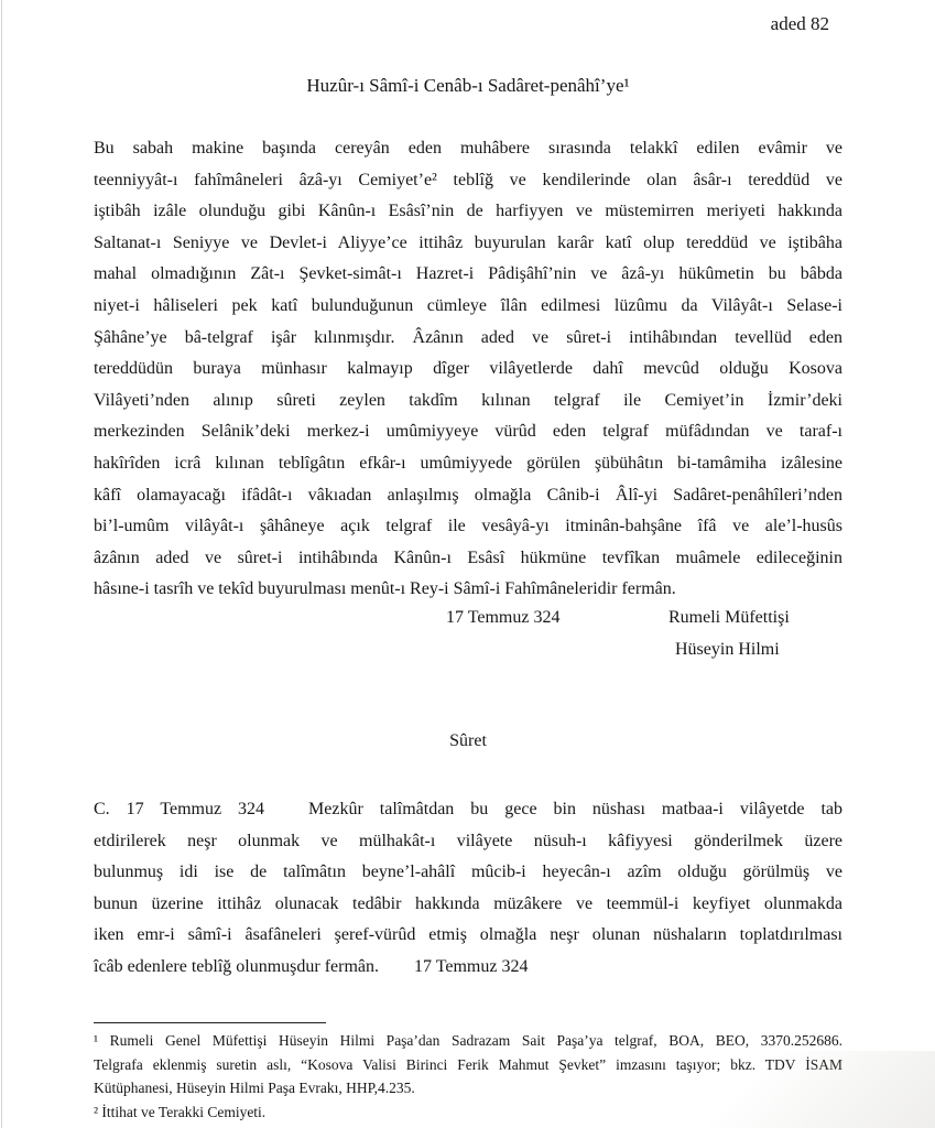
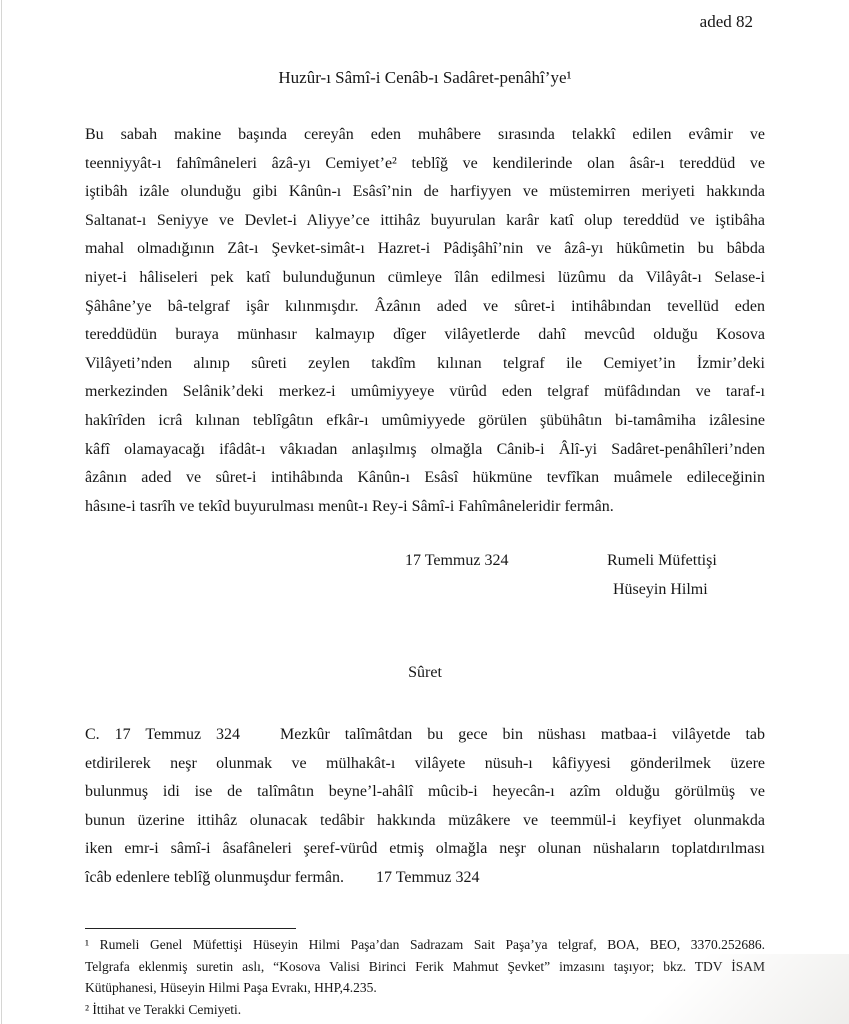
  aded 82
  Huzûr-ı Sâmî-i Cenâb-ı Sadâret-penâhî’ye¹
  Bu sabah makine başında cereyân eden muhâbere sırasında telakkî edilen evâmir ve
  teenniyyât-ı fahîmâneleri âzâ-yı Cemiyet’e² teblîğ ve kendilerinde olan âsâr-ı tereddüd ve
  iştibâh izâle olunduğu gibi Kânûn-ı Esâsî’nin de harfiyyen ve müstemirren meriyeti hakkında
  Saltanat-ı Seniyye ve Devlet-i Aliyye’ce ittihâz buyurulan karâr katî olup tereddüd ve iştibâha
  mahal olmadığının Zât-ı Şevket-simât-ı Hazret-i Pâdişâhî’nin ve âzâ-yı hükûmetin bu bâbda
  niyet-i hâliseleri pek katî bulunduğunun cümleye îlân edilmesi lüzûmu da Vilâyât-ı Selase-i
  Şâhâne’ye bâ-telgraf işâr kılınmışdır. Âzânın aded ve sûret-i intihâbından tevellüd eden
  tereddüdün buraya münhasır kalmayıp dîger vilâyetlerde dahî mevcûd olduğu Kosova
  Vilâyeti’nden alınıp sûreti zeylen takdîm kılınan telgraf ile Cemiyet’in İzmir’deki
  merkezinden Selânik’deki merkez-i umûmiyyeye vürûd eden telgraf müfâdından ve taraf-ı
  hakîrîden icrâ kılınan teblîgâtın efkâr-ı umûmiyyede görülen şübühâtın bi-tamâmiha izâlesine
  kâfî olamayacağı ifâdât-ı vâkıadan anlaşılmış olmağla Cânib-i Âlî-yi Sadâret-penâhîleri’nden
- bi’l-umûm vilâyât-ı şâhâneye açık telgraf ile vesâyâ-yı itminân-bahşâne îfâ ve ale’l-husûs
  âzânın aded ve sûret-i intihâbında Kânûn-ı Esâsî hükmüne tevfîkan muâmele edileceğinin
  hâsıne-i tasrîh ve tekîd buyurulması menût-ı Rey-i Sâmî-i Fahîmâneleridir fermân.
  17 Temmuz 324
  Rumeli Müfettişi
  Hüseyin Hilmi
  Sûret
  C. 17 Temmuz 324 Mezkûr talîmâtdan bu gece bin nüshası matbaa-i vilâyetde tab
  etdirilerek neşr olunmak ve mülhakât-ı vilâyete nüsuh-ı kâfiyyesi gönderilmek üzere
  bulunmuş idi ise de talîmâtın beyne’l-ahâlî mûcib-i heyecân-ı azîm olduğu görülmüş ve
  bunun üzerine ittihâz olunacak tedâbir hakkında müzâkere ve teemmül-i keyfiyet olunmakda
  iken emr-i sâmî-i âsafâneleri şeref-vürûd etmiş olmağla neşr olunan nüshaların toplatdırılması
  îcâb edenlere teblîğ olunmuşdur fermân. 17 Temmuz 324
  ¹ Rumeli Genel Müfettişi Hüseyin Hilmi Paşa’dan Sadrazam Sait Paşa’ya telgraf, BOA, BEO, 3370.252686.
  Telgrafa eklenmiş suretin aslı, “Kosova Valisi Birinci Ferik Mahmut Şevket” i
  Kütüphanesi, Hüseyin Hilmi Paşa Evrakı, HHP,4.235.
  ² İttihat ve Terakki Cemiyeti.
